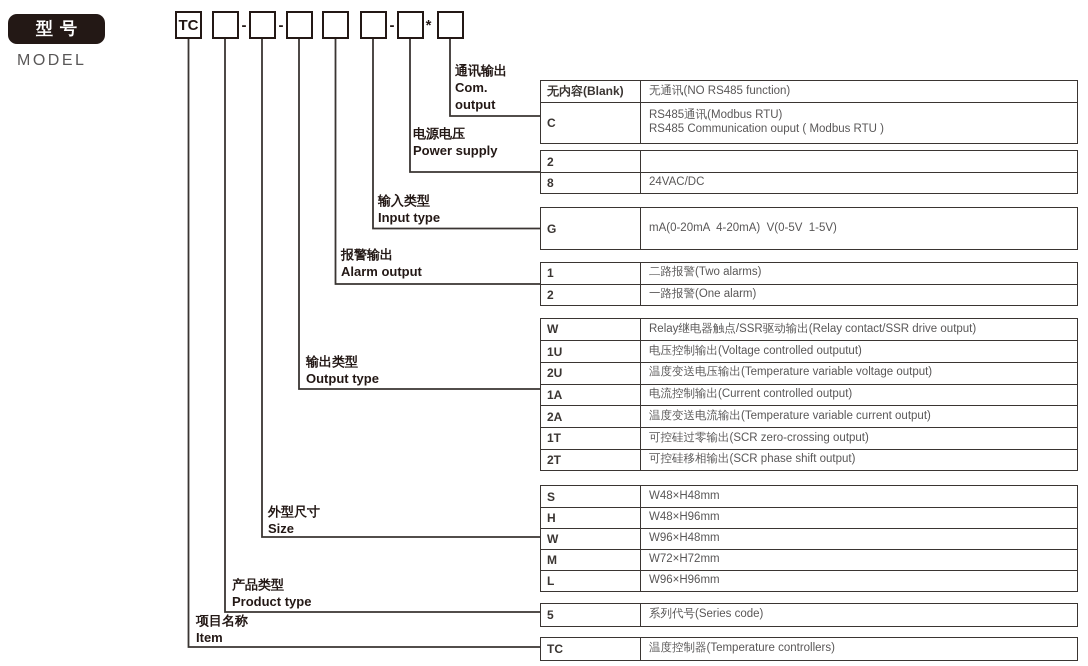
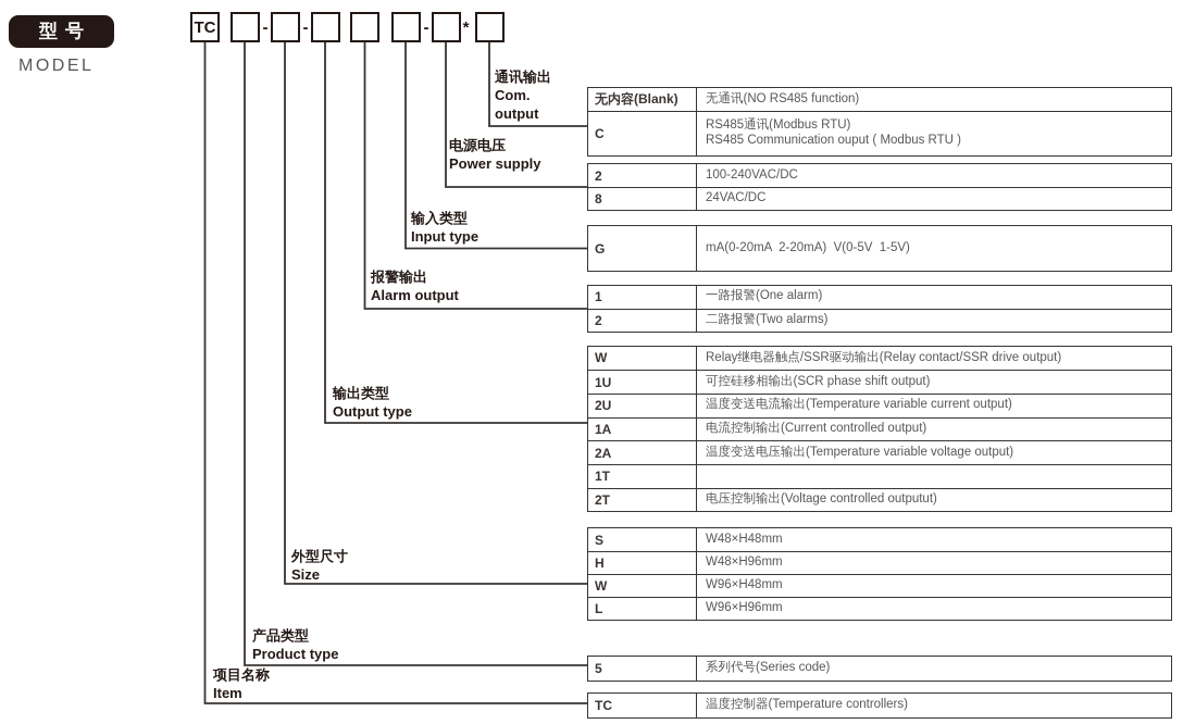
  型号
  MODEL
  TC
  -
  -
  -
  *
  通讯输出
  Com.
  output
  电源电压
  Power supply
  输入类型
  Input type
  报警输出
  Alarm output
  输出类型
  Output type
  外型尺寸
  Size
  产品类型
  Product type
  项目名称
  Item
  无内容(Blank)
  无通讯(NO RS485 function)
  C
  RS485通讯(Modbus RTU)
  RS485 Communication ouput ( Modbus RTU )
  2
+ 100-240VAC/DC
  8
  24VAC/DC
  G
- mA(0-20mA 4-20mA) V(0-5V 1-5V)
+ mA(0-20mA 2-20mA) V(0-5V 1-5V)
  1
- 二路报警(Two alarms)
+ 一路报警(One alarm)
  2
- 一路报警(One alarm)
+ 二路报警(Two alarms)
  W
  Relay继电器触点/SSR驱动输出(Relay contact/SSR drive output)
  1U
- 电压控制输出(Voltage controlled outputut)
+ 可控硅移相输出(SCR phase shift output)
  2U
- 温度变送电压输出(Temperature variable voltage output)
+ 温度变送电流输出(Temperature variable current output)
  1A
  电流控制输出(Current controlled output)
  2A
- 温度变送电流输出(Temperature variable current output)
+ 温度变送电压输出(Temperature variable voltage output)
  1T
- 可控硅过零输出(SCR zero-crossing output)
  2T
- 可控硅移相输出(SCR phase shift output)
+ 电压控制输出(Voltage controlled outputut)
  S
  W48×H48mm
  H
  W48×H96mm
  W
  W96×H48mm
- M
- W72×H72mm
  L
  W96×H96mm
  5
  系列代号(Series code)
  TC
  温度控制器(Temperature controllers)
